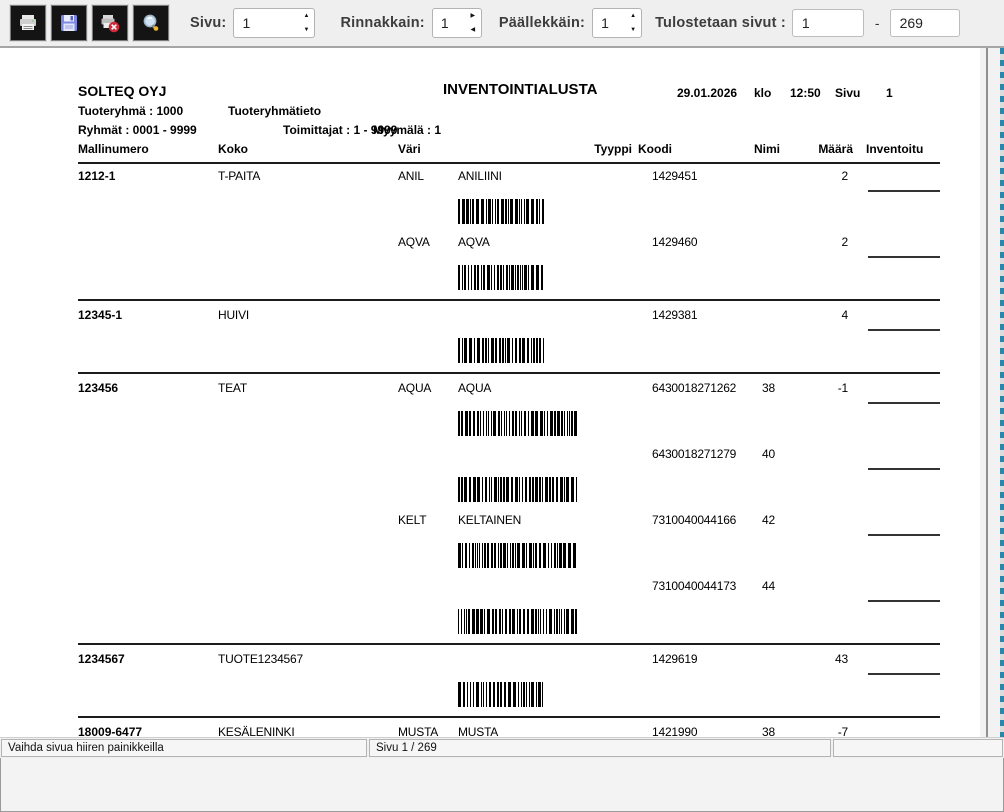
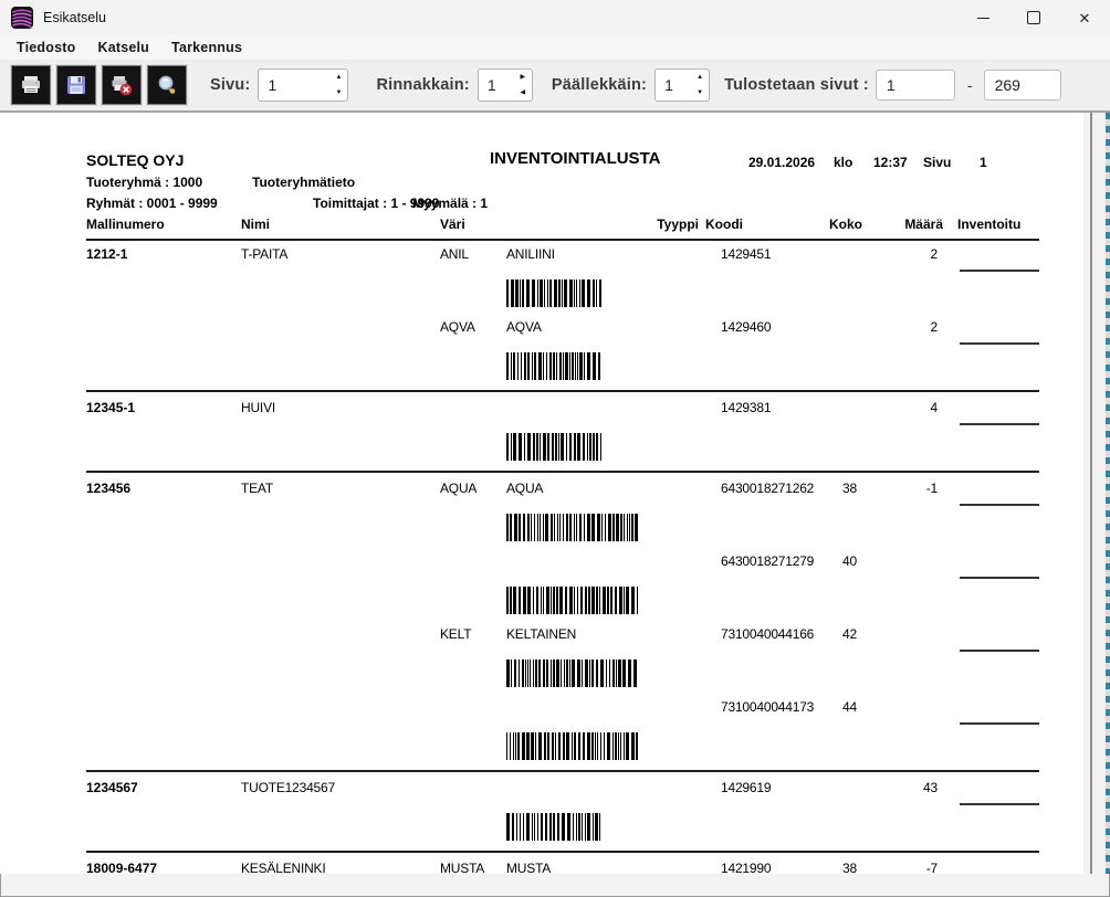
+ Esikatselu
+ ✕
+ Tiedosto
+ Katselu
+ Tarkennus
  Sivu:
  1
  Rinnakkain:
  1
  Päällekkäin:
  1
  Tulostetaan sivut :
  1
  -
  269
  SOLTEQ OYJ
  INVENTOINTIALUSTA
  29.01.2026
  klo
- 12:50
+ 12:37
  Sivu
  1
  Tuoteryhmä : 1000
  Tuoteryhmätieto
  Ryhmät : 0001 - 9999
  Toimittajat : 1 - 9999
  Myymälä : 1
  Mallinumero
- Koko
+ Nimi
  Väri
  Tyyppi
  Koodi
- Nimi
+ Koko
  Määrä
  Inventoitu
  1212-1
  T-PAITA
  ANIL
  ANILIINI
  1429451
  2
  AQVA
  AQVA
  1429460
  2
  12345-1
  HUIVI
  1429381
  4
  123456
  TEAT
  AQUA
  AQUA
  6430018271262
  38
  -1
  6430018271279
  40
  KELT
  KELTAINEN
  7310040044166
  42
  7310040044173
  44
  1234567
  TUOTE1234567
  1429619
  43
  18009-6477
  KESÄLENINKI
  MUSTA
  MUSTA
  1421990
  38
  -7
- Vaihda sivua hiiren painikkeilla
- Sivu 1 / 269
